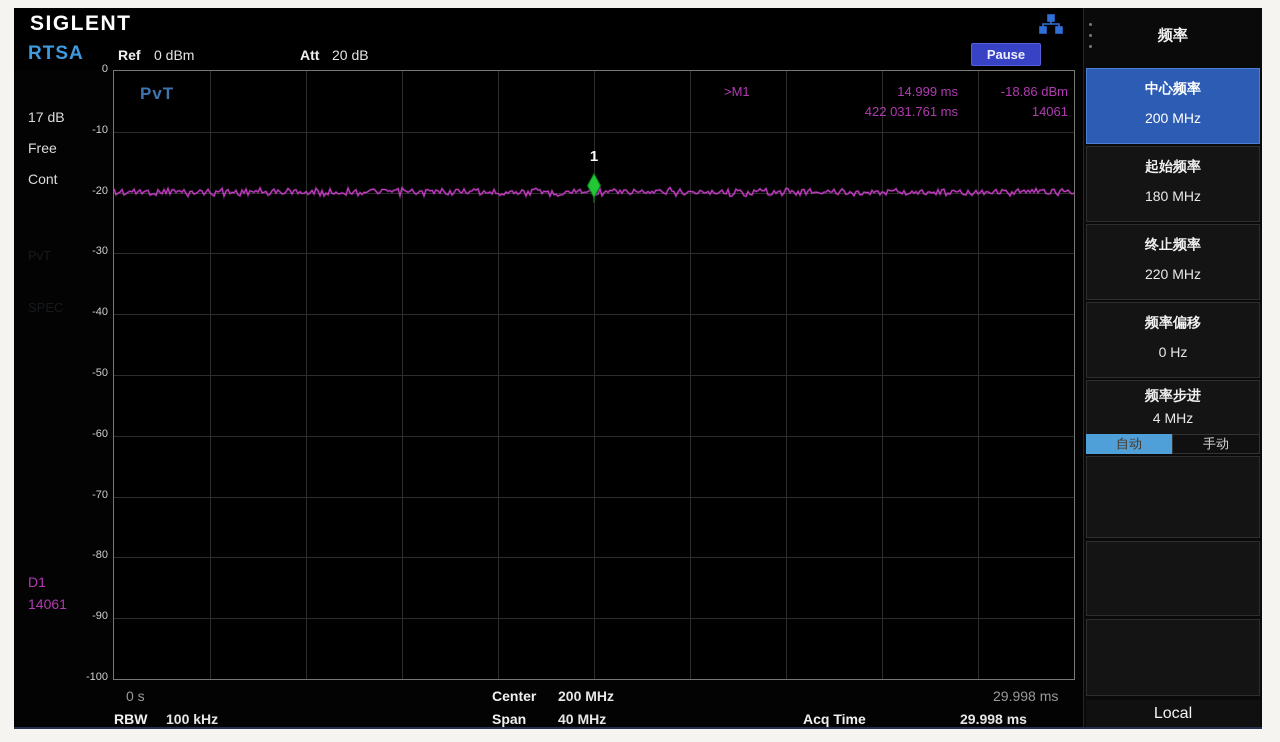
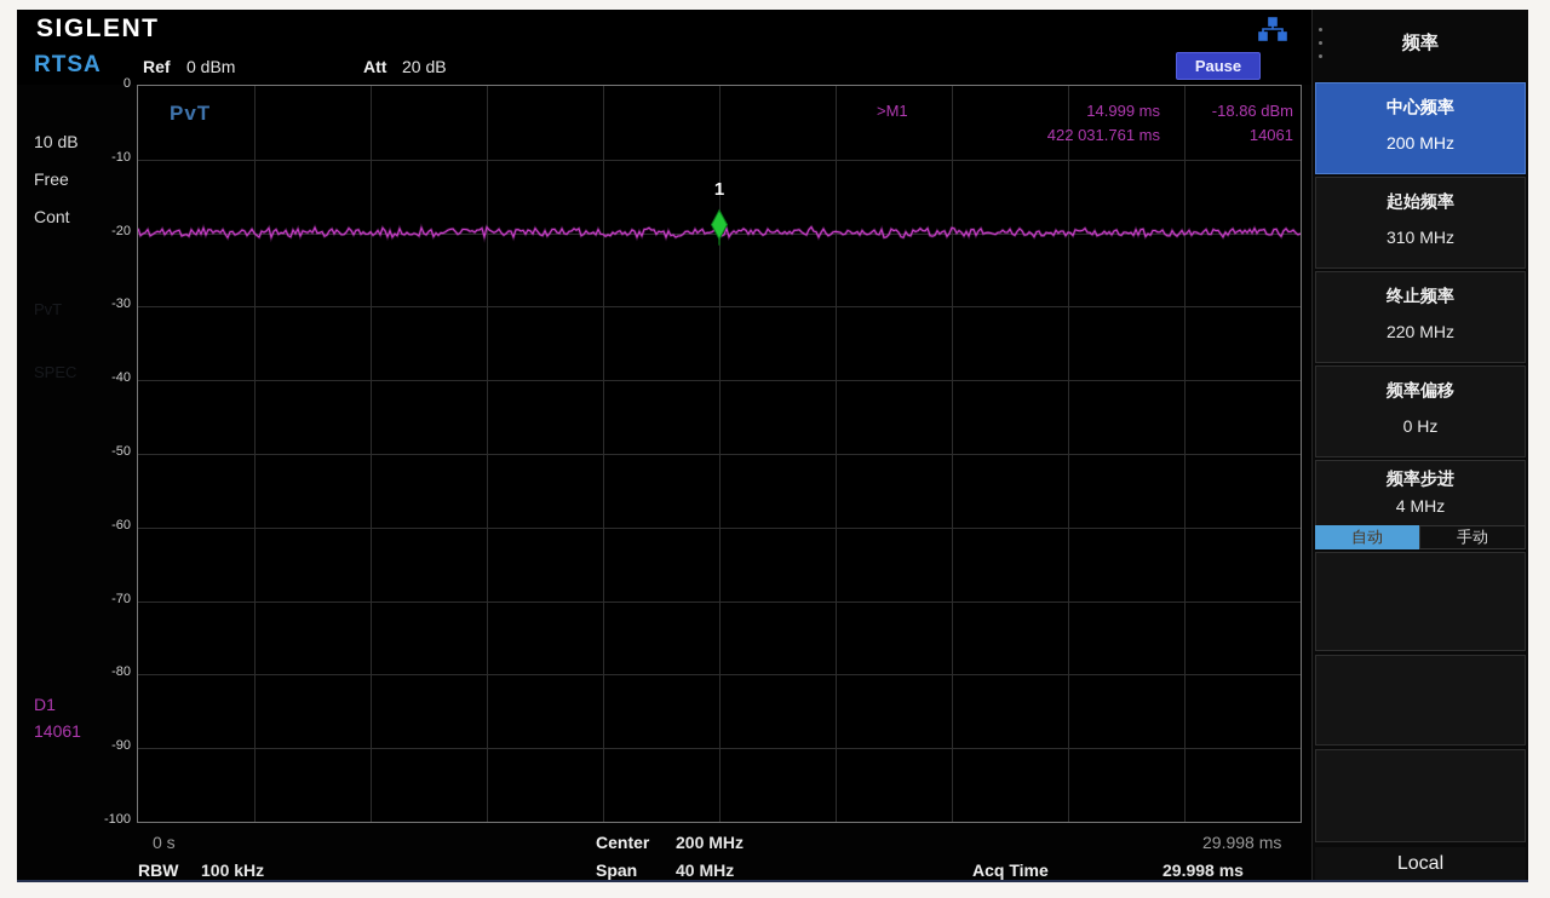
  SIGLENT
  RTSA
  Ref
  0 dBm
  Att
  20 dB
  Pause
- 17 dB
+ 10 dB
  Free
  Cont
  PvT
  SPEC
  D1
  14061
  0
  -10
  -20
  -30
  -40
  -50
  -60
  -70
  -80
  -90
  -100
  PvT
  >M1
  14.999 ms
  -18.86 dBm
  422 031.761 ms
  14061
  1
  0 s
  Center
  200 MHz
  29.998 ms
  RBW
  100 kHz
  Span
  40 MHz
  Acq Time
  29.998 ms
  频率
  中心频率
  200 MHz
  起始频率
- 180 MHz
+ 310 MHz
  终止频率
  220 MHz
  频率偏移
  0 Hz
  频率步进
  4 MHz
  自动
  手动
  Local
